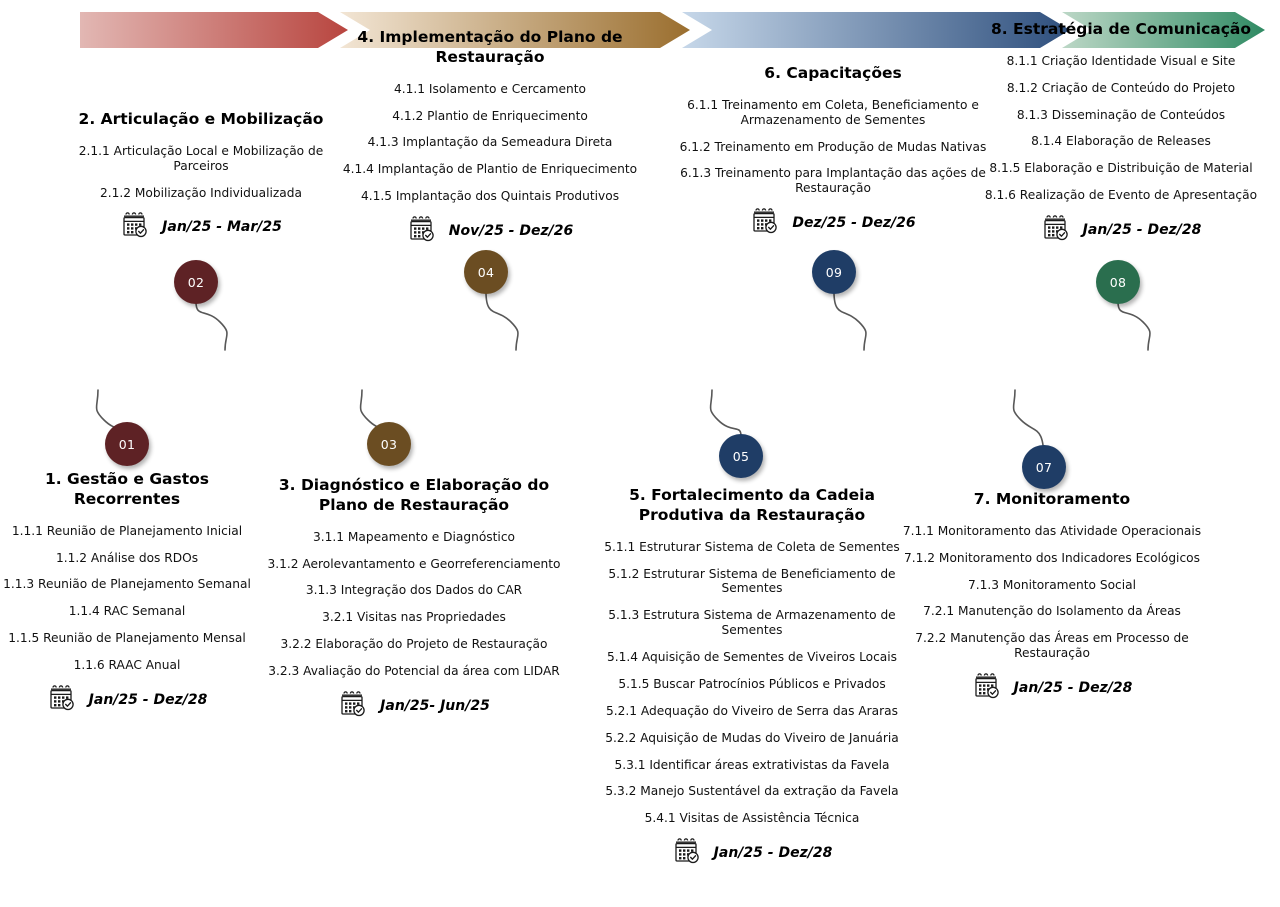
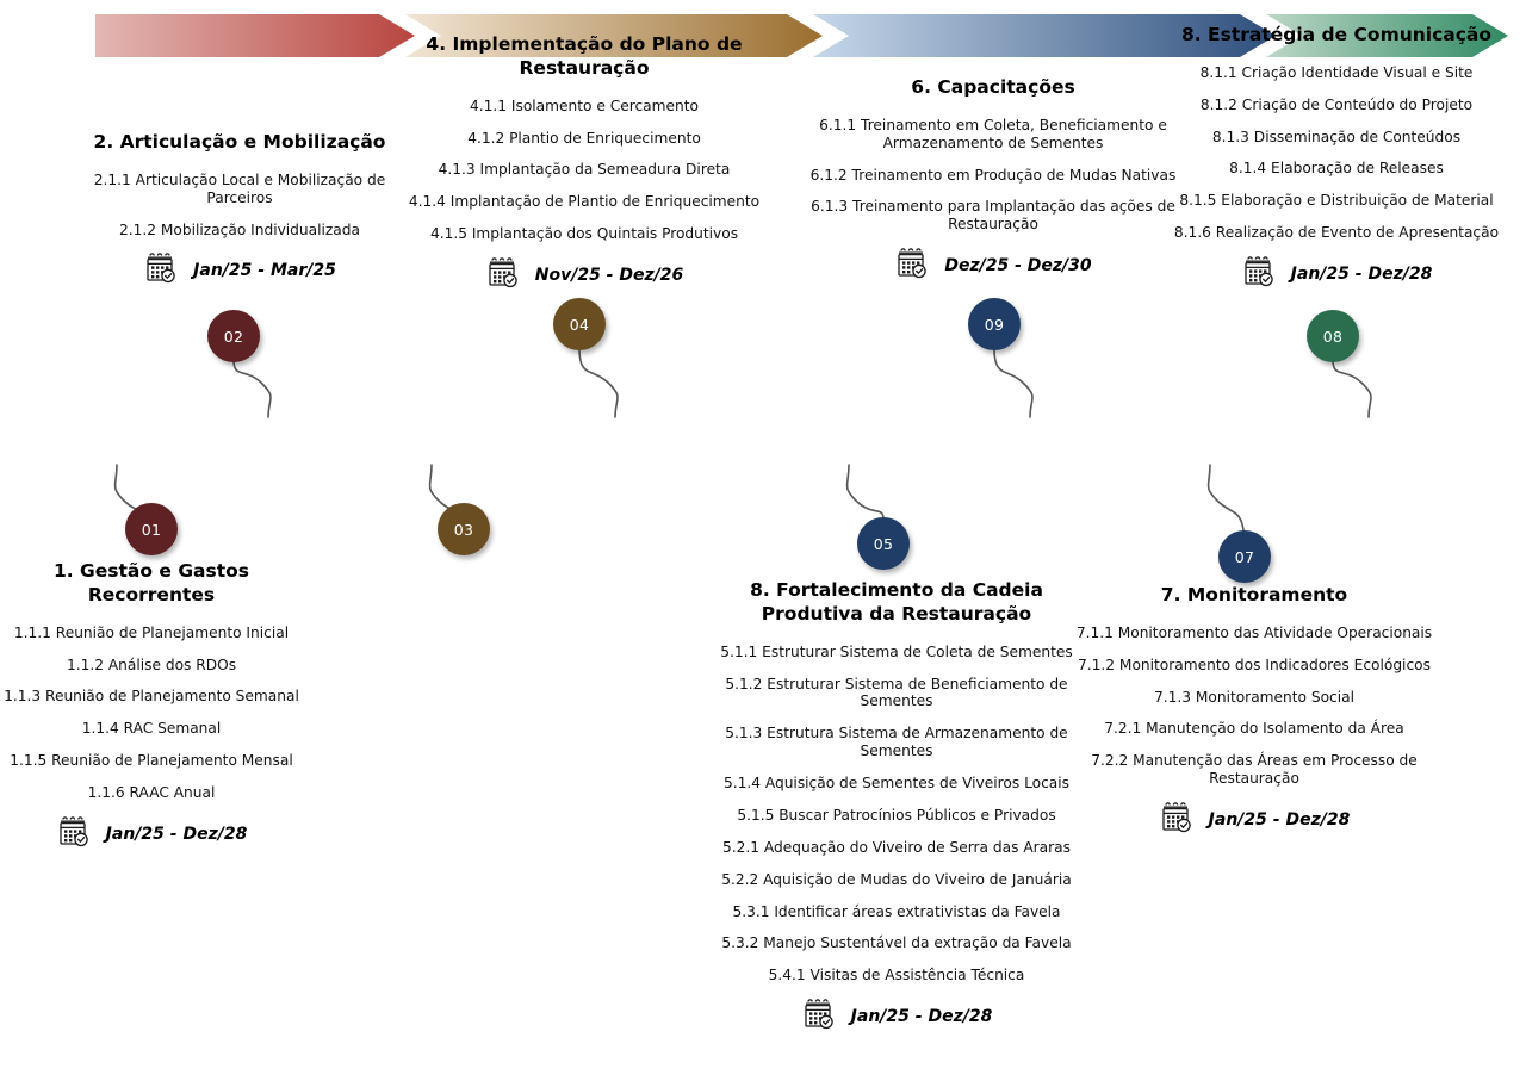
  01
  02
  03
  04
  05
  09
  07
  08
  1. Gestão e Gastos Recorrentes
  1.1.1 Reunião de Planejamento Inicial
  1.1.2 Análise dos RDOs
  1.1.3 Reunião de Planejamento Semanal
  1.1.4 RAC Semanal
  1.1.5 Reunião de Planejamento Mensal
  1.1.6 RAAC Anual
  Jan/25 - Dez/28
  2. Articulação e Mobilização
  2.1.1 Articulação Local e Mobilização de Parceiros
  2.1.2 Mobilização Individualizada
  Jan/25 - Mar/25
- 3. Diagnóstico e Elaboração do Plano de Restauração
- 3.1.1 Mapeamento e Diagnóstico
- 3.1.2 Aerolevantamento e Georreferenciamento
- 3.1.3 Integração dos Dados do CAR
- 3.2.1 Visitas nas Propriedades
- 3.2.2 Elaboração do Projeto de Restauração
- 3.2.3 Avaliação do Potencial da área com LIDAR
- Jan/25- Jun/25
  4. Implementação do Plano de Restauração
  4.1.1 Isolamento e Cercamento
  4.1.2 Plantio de Enriquecimento
  4.1.3 Implantação da Semeadura Direta
  4.1.4 Implantação de Plantio de Enriquecimento
  4.1.5 Implantação dos Quintais Produtivos
  Nov/25 - Dez/26
- 5. Fortalecimento da Cadeia Produtiva da Restauração
+ 8. Fortalecimento da Cadeia Produtiva da Restauração
  5.1.1 Estruturar Sistema de Coleta de Sementes
  5.1.2 Estruturar Sistema de Beneficiamento de Sementes
  5.1.3 Estrutura Sistema de Armazenamento de Sementes
  5.1.4 Aquisição de Sementes de Viveiros Locais
  5.1.5 Buscar Patrocínios Públicos e Privados
  5.2.1 Adequação do Viveiro de Serra das Araras
  5.2.2 Aquisição de Mudas do Viveiro de Januária
  5.3.1 Identificar áreas extrativistas da Favela
  5.3.2 Manejo Sustentável da extração da Favela
  5.4.1 Visitas de Assistência Técnica
  Jan/25 - Dez/28
  6. Capacitações
  6.1.1 Treinamento em Coleta, Beneficiamento e Armazenamento de Sementes
  6.1.2 Treinamento em Produção de Mudas Nativas
  6.1.3 Treinamento para Implantação das ações de Restauração
- Dez/25 - Dez/26
+ Dez/25 - Dez/30
  7. Monitoramento
  7.1.1 Monitoramento das Atividade Operacionais
  7.1.2 Monitoramento dos Indicadores Ecológicos
  7.1.3 Monitoramento Social
- 7.2.1 Manutenção do Isolamento da Áreas
+ 7.2.1 Manutenção do Isolamento da Área
  7.2.2 Manutenção das Áreas em Processo de Restauração
  Jan/25 - Dez/28
  8. Estratégia de Comunicação
  8.1.1 Criação Identidade Visual e Site
  8.1.2 Criação de Conteúdo do Projeto
  8.1.3 Disseminação de Conteúdos
  8.1.4 Elaboração de Releases
  8.1.5 Elaboração e Distribuição de Material
  8.1.6 Realização de Evento de Apresentação
  Jan/25 - Dez/28
